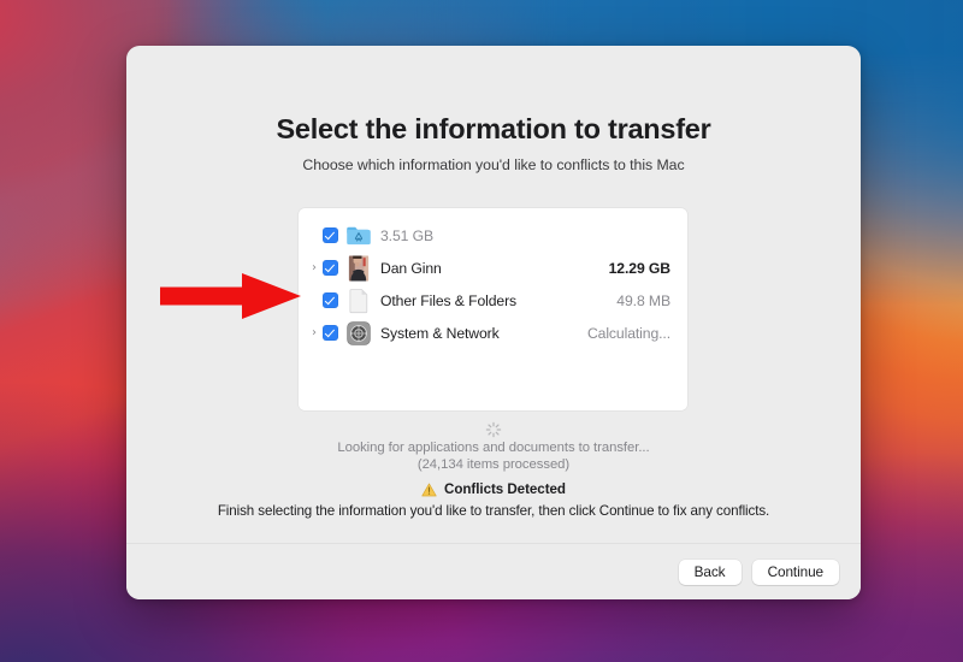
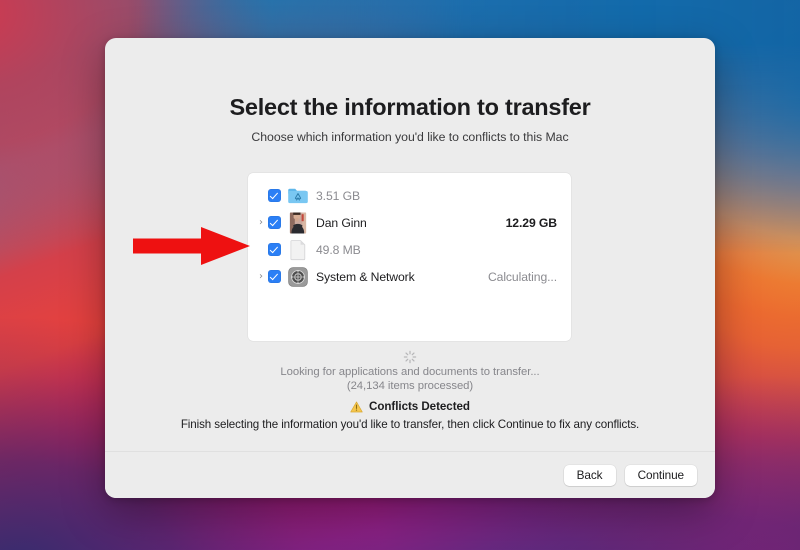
  Select the information to transfer
  Choose which information you'd like to conflicts to this Mac
  3.51 GB
  ›
  Dan Ginn
  12.29 GB
- Other Files & Folders
  49.8 MB
  ›
  System & Network
  Calculating...
  Looking for applications and documents to transfer...
  (24,134 items processed)
  Conflicts Detected
  Finish selecting the information you'd like to transfer, then click Continue to fix any conflicts.
  Back
  Continue
